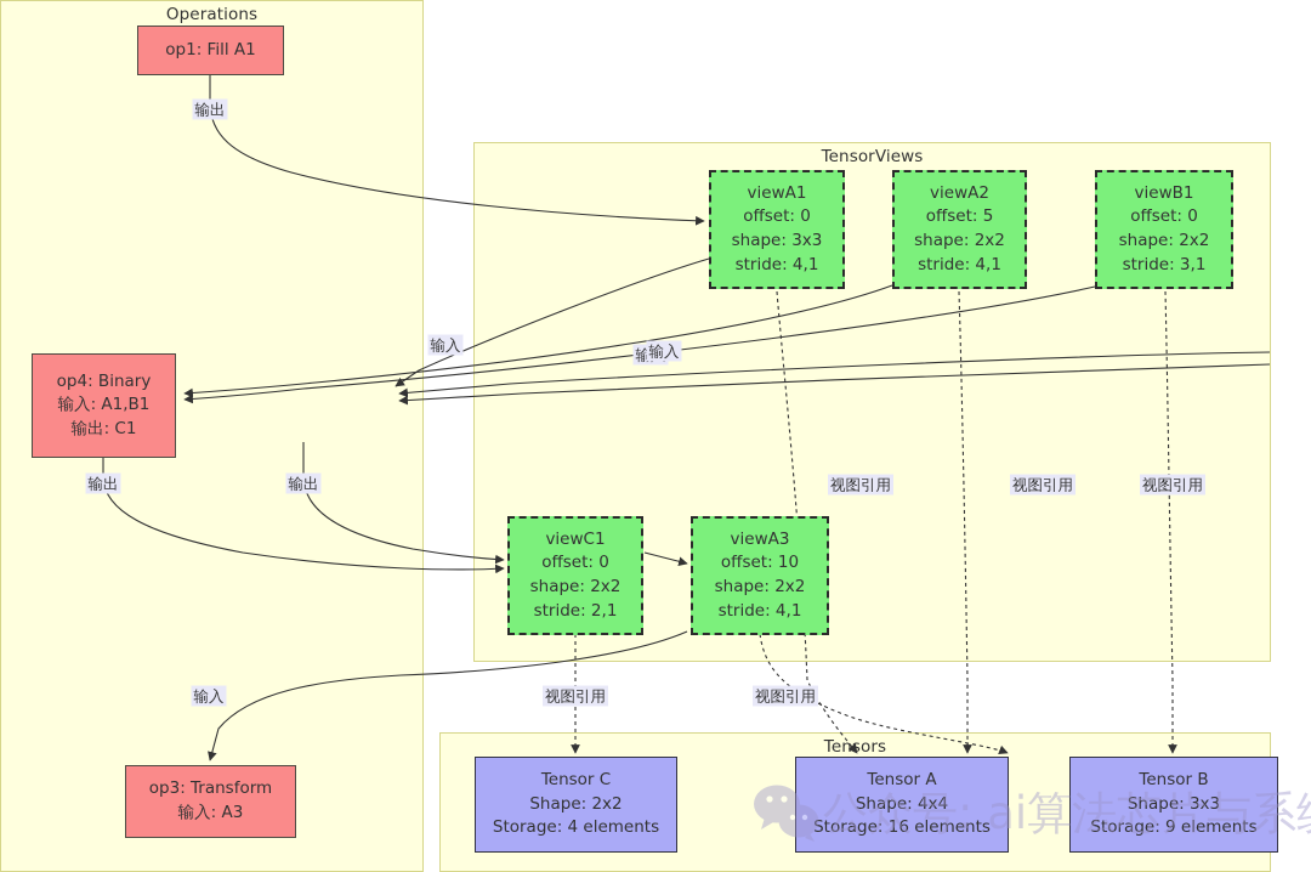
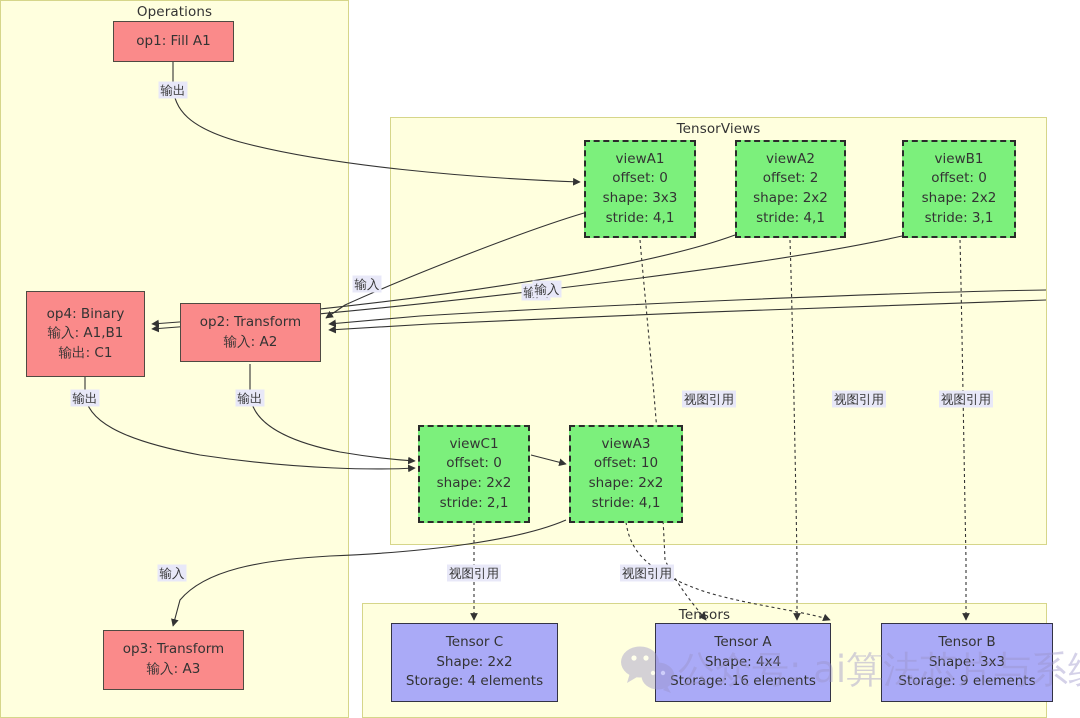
  Operations
  TensorViews
  Tensors
  op1: Fill A1
  op4: Binary
  输入: A1,B1
  输出: C1
+ op2: Transform
+ 输入: A2
  op3: Transform
  输入: A3
  viewA1
  offset: 0
  shape: 3x3
  stride: 4,1
  viewA2
- offset: 5
+ offset: 2
  shape: 2x2
  stride: 4,1
  viewB1
  offset: 0
  shape: 2x2
  stride: 3,1
  viewC1
  offset: 0
  shape: 2x2
  stride: 2,1
  viewA3
  offset: 10
  shape: 2x2
  stride: 4,1
  Tensor C
  Shape: 2x2
  Storage: 4 elements
  Tensor A
  Shape: 4x4
  Storage: 16 elements
  Tensor B
  Shape: 3x3
  Storage: 9 elements
  输出
  输入
  输入
  输出
  输出
  输入
  视图引用
  视图引用
  视图引用
  视图引用
  视图引用
  公众号: ai算法芯片与系
